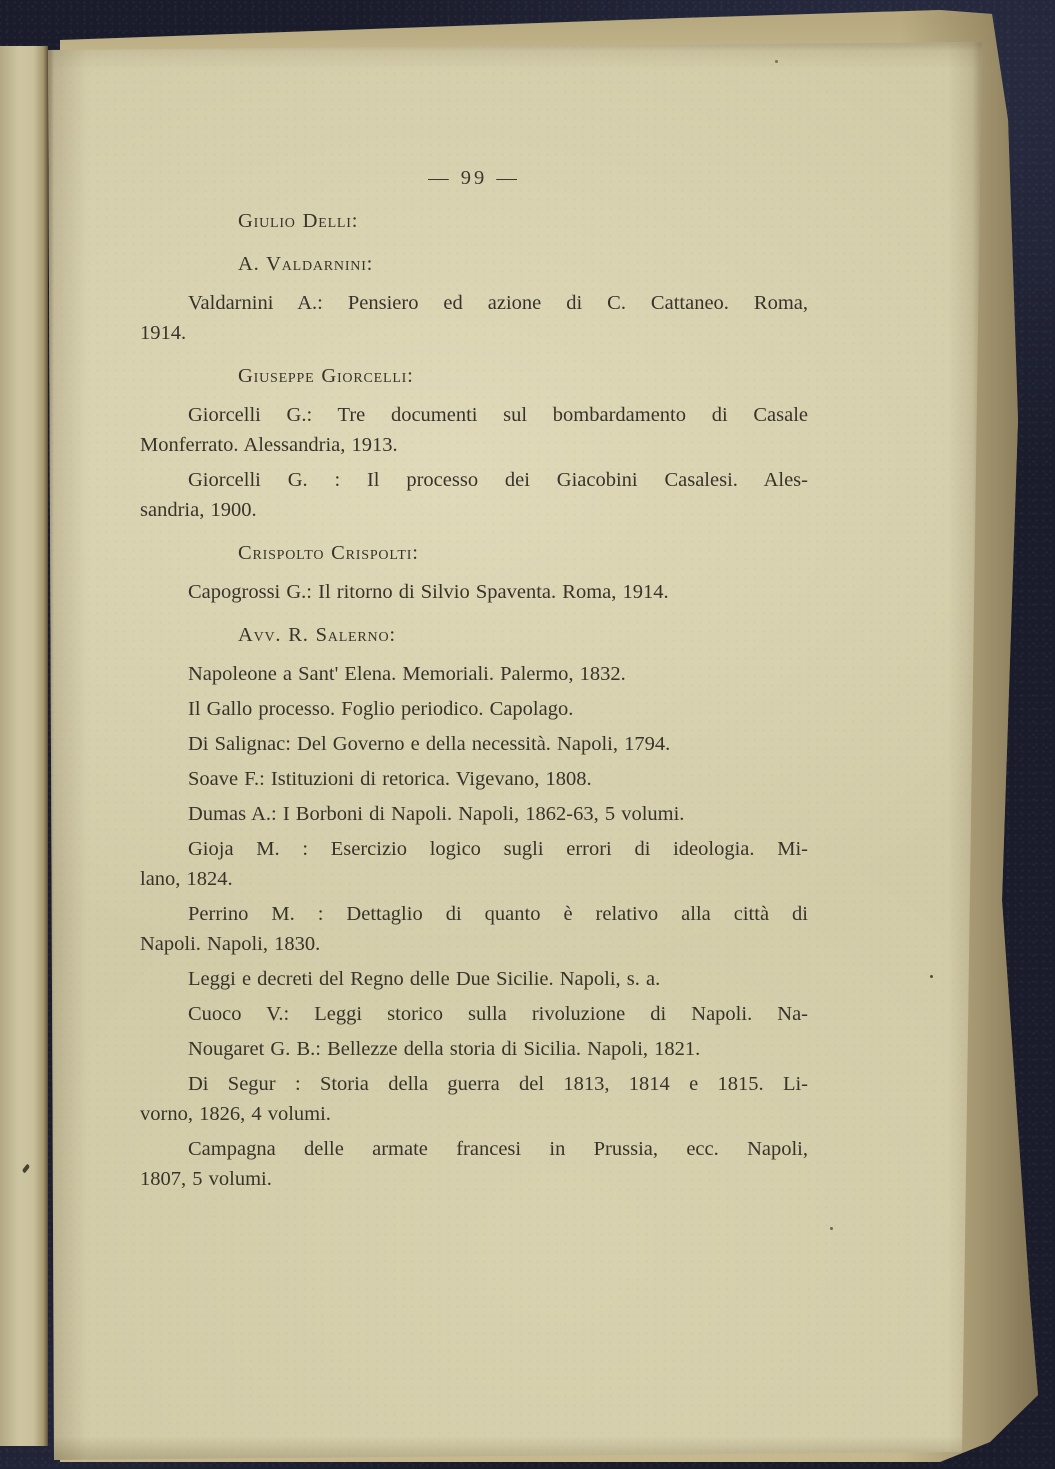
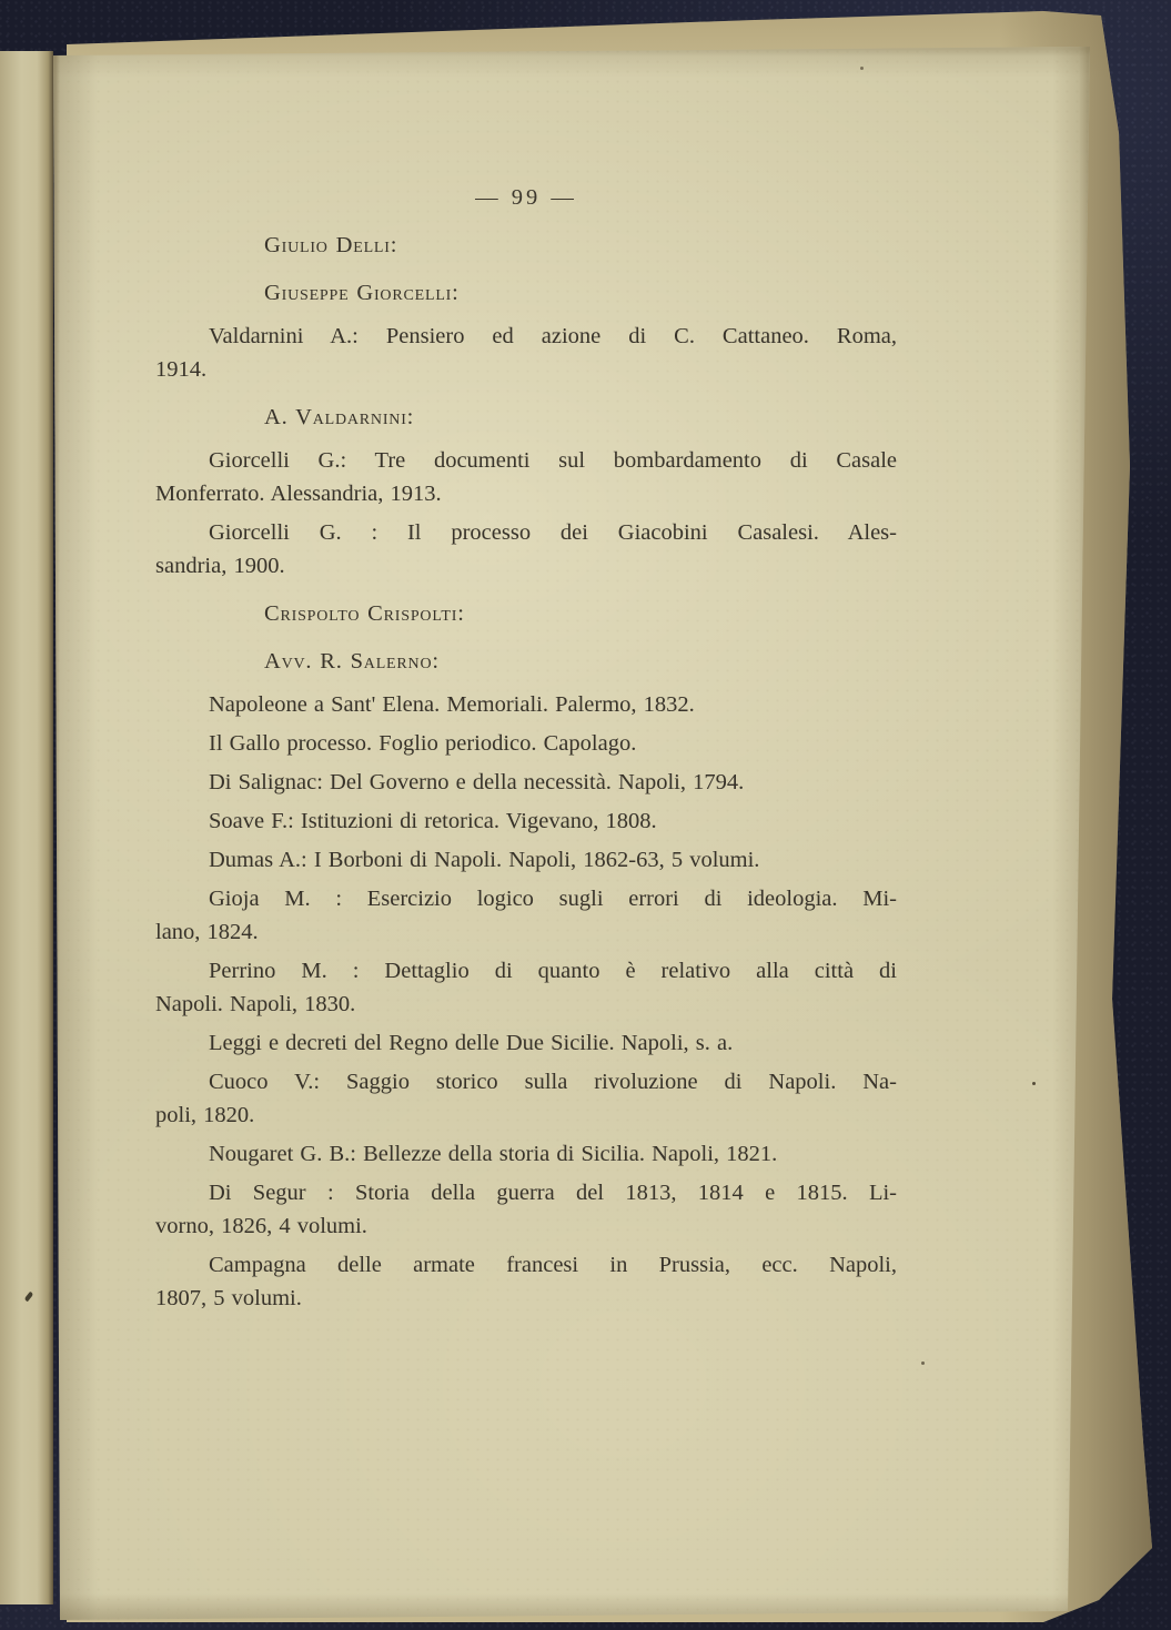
  — 99 —
  Giulio Delli:
- A. Valdarnini:
+ Giuseppe Giorcelli:
  Valdarnini A.: Pensiero ed azione di C. Cattaneo. Roma,
  1914.
- Giuseppe Giorcelli:
+ A. Valdarnini:
  Giorcelli G.: Tre documenti sul bombardamento di Casale
  Monferrato. Alessandria, 1913.
  Giorcelli G. : Il processo dei Giacobini Casalesi. Ales-
  sandria, 1900.
  Crispolto Crispolti:
- Capogrossi G.: Il ritorno di Silvio Spaventa. Roma, 1914.
  Avv. R. Salerno:
  Napoleone a Sant' Elena. Memoriali. Palermo, 1832.
  Il Gallo processo. Foglio periodico. Capolago.
  Di Salignac: Del Governo e della necessità. Napoli, 1794.
  Soave F.: Istituzioni di retorica. Vigevano, 1808.
  Dumas A.: I Borboni di Napoli. Napoli, 1862-63, 5 volumi.
  Gioja M. : Esercizio logico sugli errori di ideologia. Mi-
  lano, 1824.
  Perrino M. : Dettaglio di quanto è relativo alla città di
  Napoli. Napoli, 1830.
  Leggi e decreti del Regno delle Due Sicilie. Napoli, s. a.
- Cuoco V.: Leggi storico sulla rivoluzione di Napoli. Na-
+ Cuoco V.: Saggio storico sulla rivoluzione di Napoli. Na-
+ poli, 1820.
  Nougaret G. B.: Bellezze della storia di Sicilia. Napoli, 1821.
  Di Segur : Storia della guerra del 1813, 1814 e 1815. Li-
  vorno, 1826, 4 volumi.
  Campagna delle armate francesi in Prussia, ecc. Napoli,
  1807, 5 volumi.
